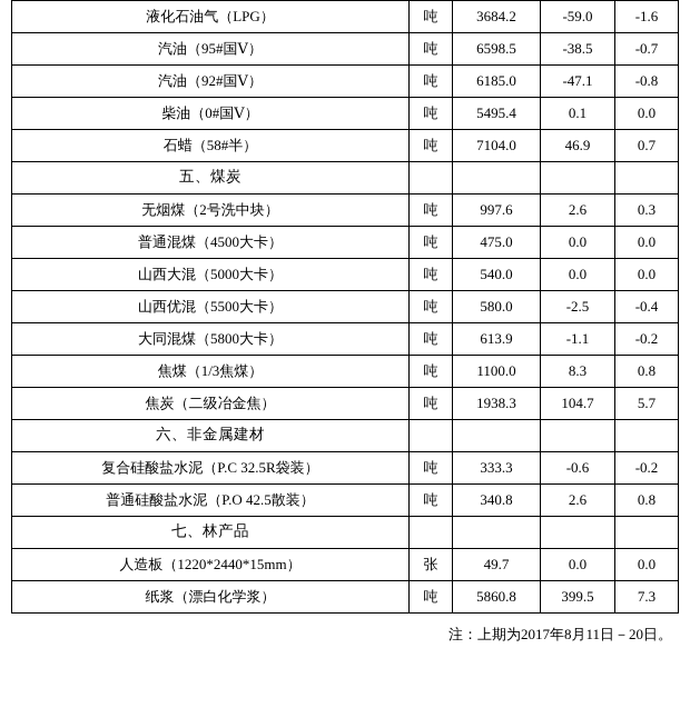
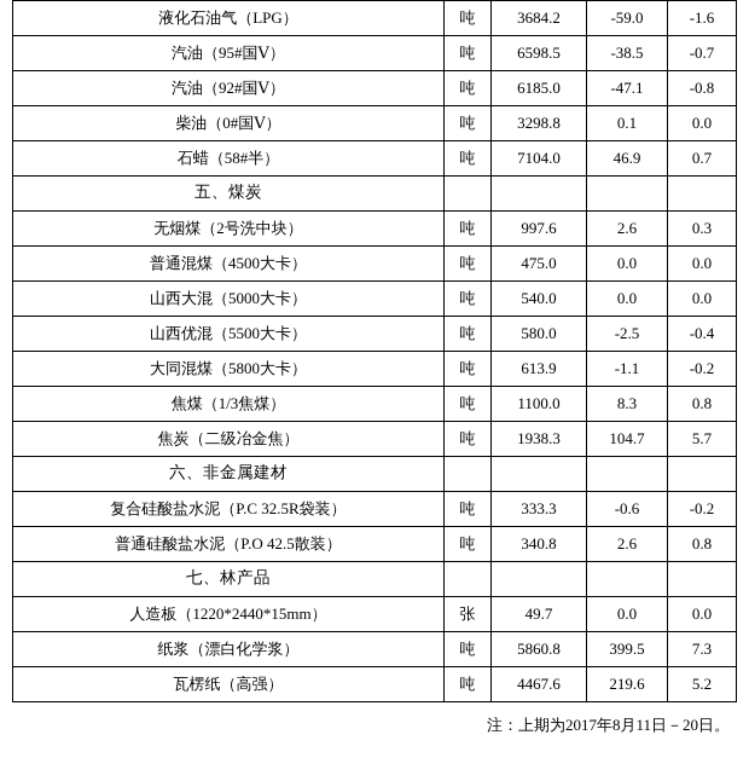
  液化石油气（LPG）	吨	3684.2	-59.0	-1.6
  汽油（95#国Ⅴ）	吨	6598.5	-38.5	-0.7
  汽油（92#国Ⅴ）	吨	6185.0	-47.1	-0.8
- 柴油（0#国Ⅴ）	吨	5495.4	0.1	0.0
+ 柴油（0#国Ⅴ）	吨	3298.8	0.1	0.0
  石蜡（58#半）	吨	7104.0	46.9	0.7
  五、煤炭
  无烟煤（2号洗中块）	吨	997.6	2.6	0.3
  普通混煤（4500大卡）	吨	475.0	0.0	0.0
  山西大混（5000大卡）	吨	540.0	0.0	0.0
  山西优混（5500大卡）	吨	580.0	-2.5	-0.4
  大同混煤（5800大卡）	吨	613.9	-1.1	-0.2
  焦煤（1/3焦煤）	吨	1100.0	8.3	0.8
  焦炭（二级冶金焦）	吨	1938.3	104.7	5.7
  六、非金属建材
  复合硅酸盐水泥（P.C 32.5R袋装）	吨	333.3	-0.6	-0.2
  普通硅酸盐水泥（P.O 42.5散装）	吨	340.8	2.6	0.8
  七、林产品
  人造板（1220*2440*15mm）	张	49.7	0.0	0.0
  纸浆（漂白化学浆）	吨	5860.8	399.5	7.3
+ 瓦楞纸（高强）	吨	4467.6	219.6	5.2
  注：上期为2017年8月11日－20日。
